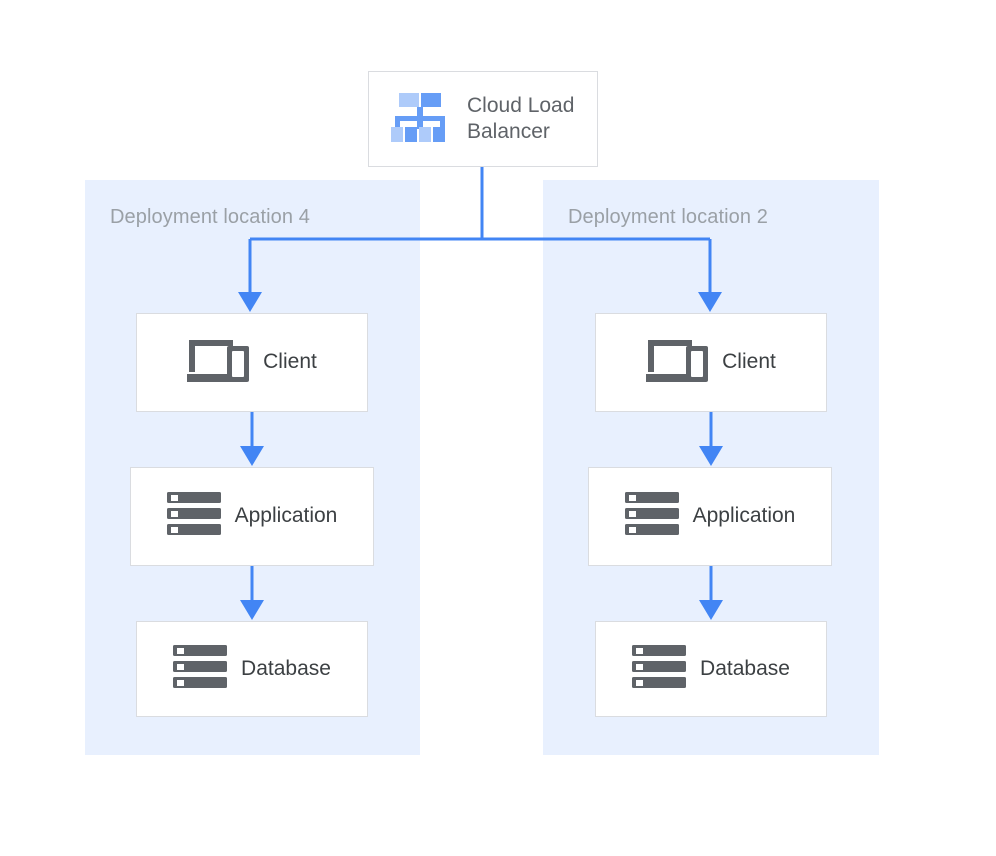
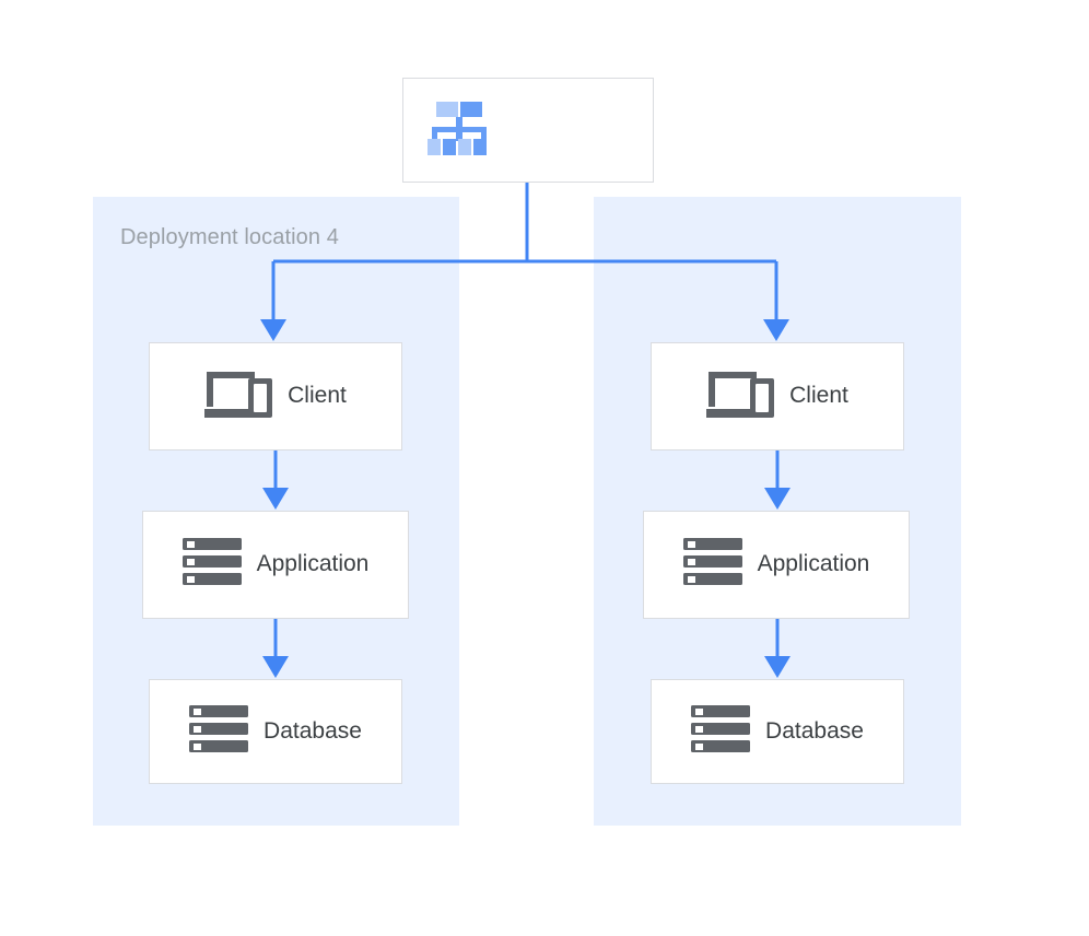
  Deployment location 4
- Deployment location 2
- Cloud Load
- Balancer
  Client
  Application
  Database
  Client
  Application
  Database
